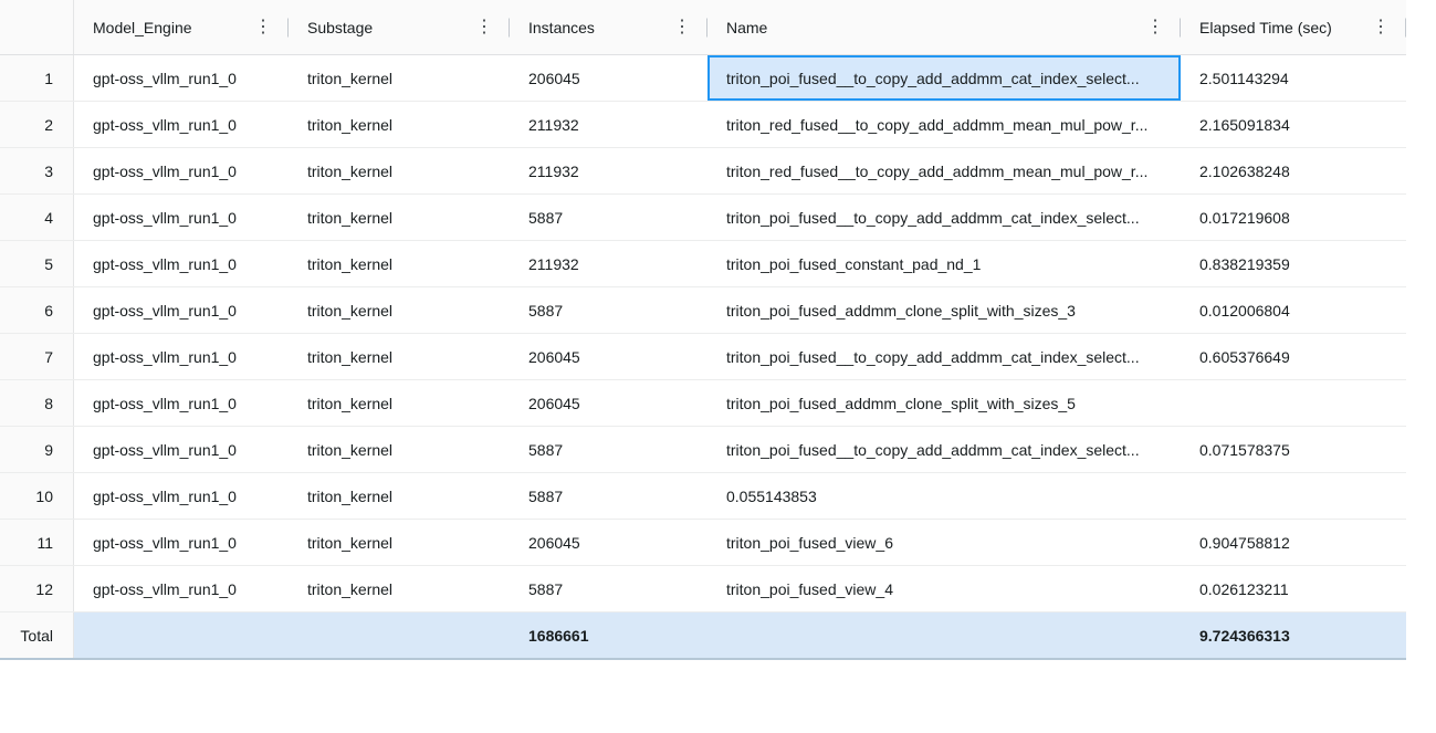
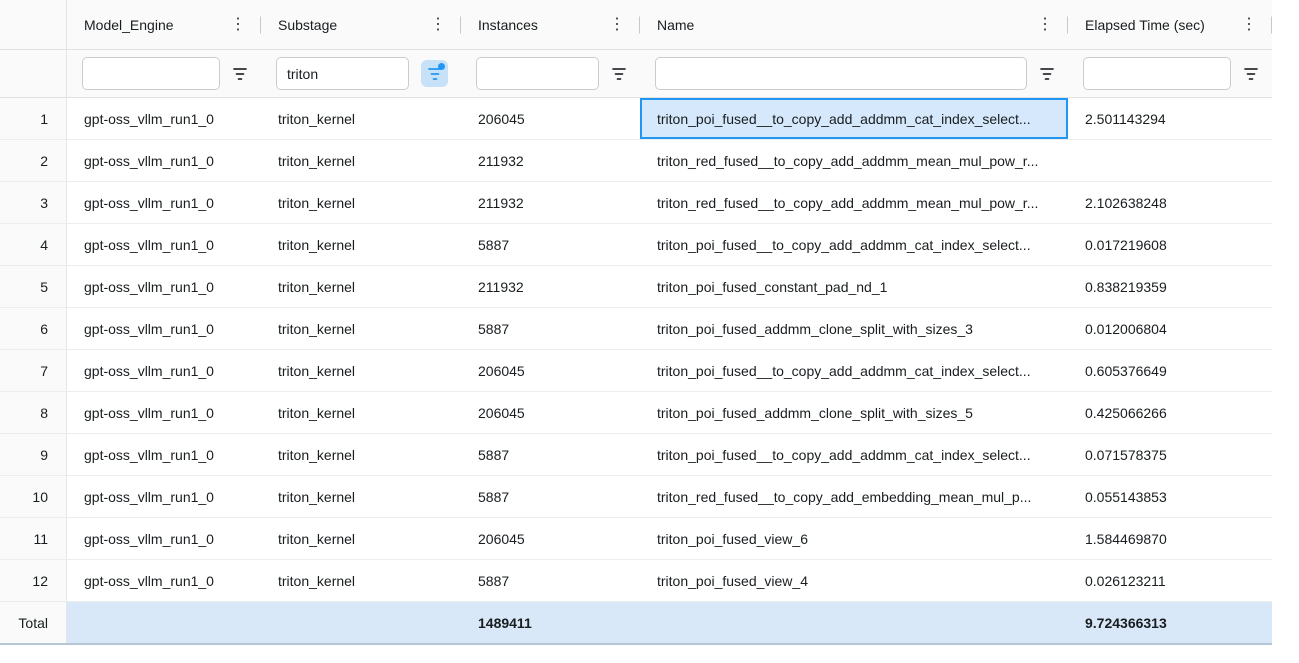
  Model_Engine
  ⋮
  Substage
  ⋮
  Instances
  ⋮
  Name
  ⋮
  Elapsed Time (sec)
  ⋮
+ triton
  1
  gpt-oss_vllm_run1_0
  triton_kernel
  206045
  triton_poi_fused__to_copy_add_addmm_cat_index_select...
  2.501143294
  2
  gpt-oss_vllm_run1_0
  triton_kernel
  211932
  triton_red_fused__to_copy_add_addmm_mean_mul_pow_r...
- 2.165091834
  3
  gpt-oss_vllm_run1_0
  triton_kernel
  211932
  triton_red_fused__to_copy_add_addmm_mean_mul_pow_r...
  2.102638248
  4
  gpt-oss_vllm_run1_0
  triton_kernel
  5887
  triton_poi_fused__to_copy_add_addmm_cat_index_select...
  0.017219608
  5
  gpt-oss_vllm_run1_0
  triton_kernel
  211932
  triton_poi_fused_constant_pad_nd_1
  0.838219359
  6
  gpt-oss_vllm_run1_0
  triton_kernel
  5887
  triton_poi_fused_addmm_clone_split_with_sizes_3
  0.012006804
  7
  gpt-oss_vllm_run1_0
  triton_kernel
  206045
  triton_poi_fused__to_copy_add_addmm_cat_index_select...
  0.605376649
  8
  gpt-oss_vllm_run1_0
  triton_kernel
  206045
  triton_poi_fused_addmm_clone_split_with_sizes_5
+ 0.425066266
  9
  gpt-oss_vllm_run1_0
  triton_kernel
  5887
  triton_poi_fused__to_copy_add_addmm_cat_index_select...
  0.071578375
  10
  gpt-oss_vllm_run1_0
  triton_kernel
  5887
+ triton_red_fused__to_copy_add_embedding_mean_mul_p...
  0.055143853
  11
  gpt-oss_vllm_run1_0
  triton_kernel
  206045
  triton_poi_fused_view_6
- 0.904758812
+ 1.584469870
  12
  gpt-oss_vllm_run1_0
  triton_kernel
  5887
  triton_poi_fused_view_4
  0.026123211
  Total
- 1686661
+ 1489411
  9.724366313
